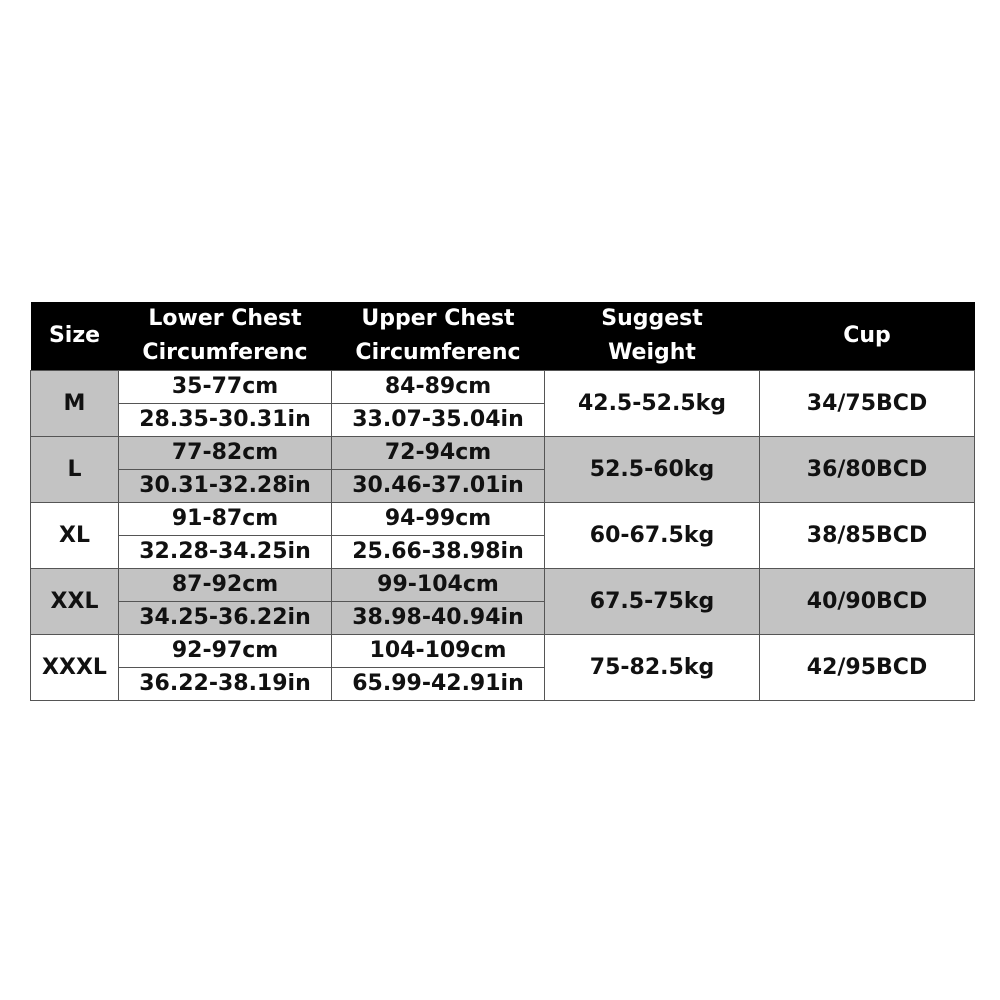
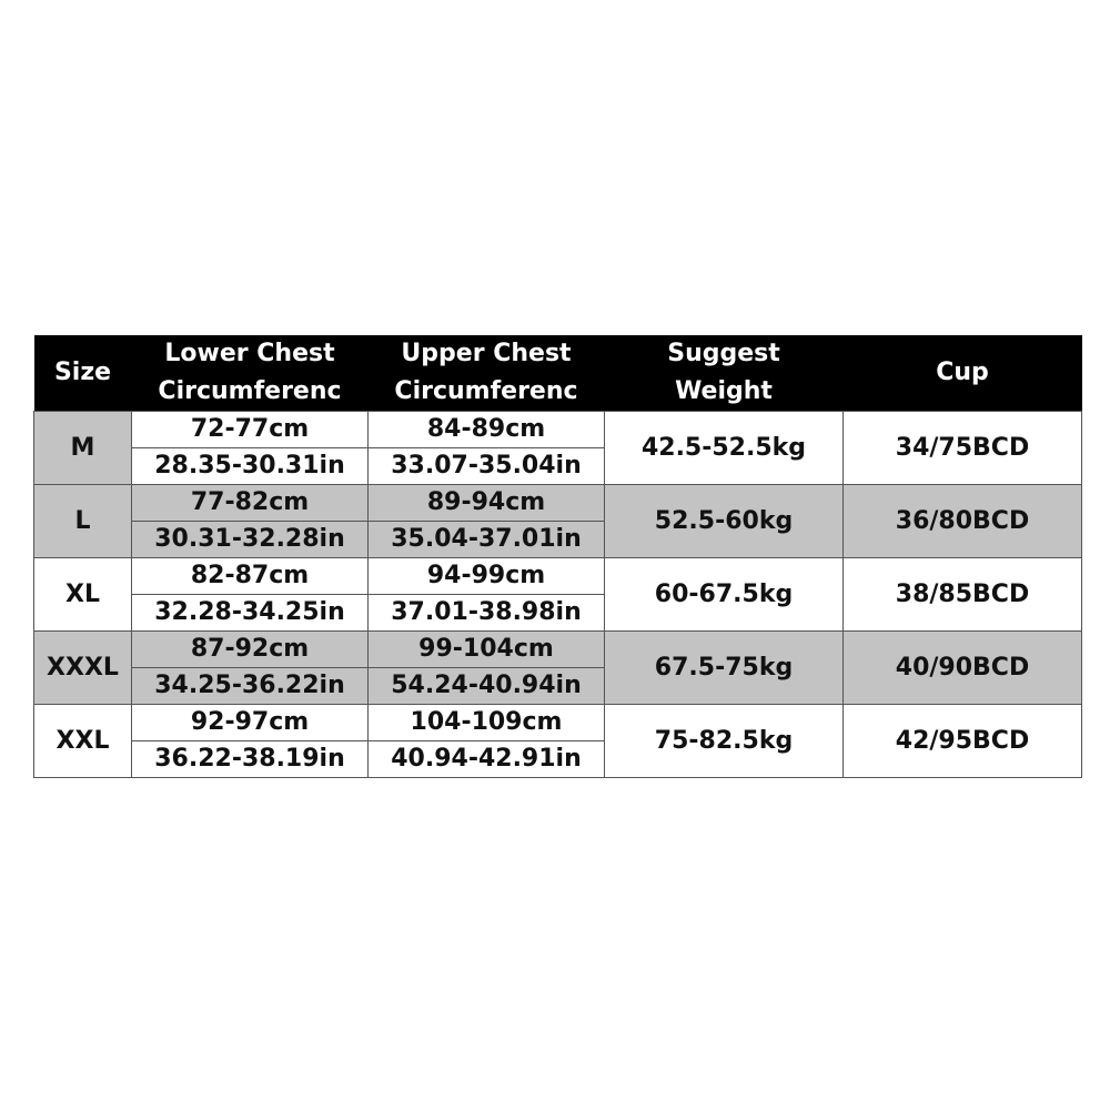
  Size	Lower Chest Circumferenc	Upper Chest Circumferenc	Suggest Weight	Cup
- M	35-77cm	84-89cm	42.5-52.5kg	34/75BCD
+ M	72-77cm	84-89cm	42.5-52.5kg	34/75BCD
  28.35-30.31in	33.07-35.04in
- L	77-82cm	72-94cm	52.5-60kg	36/80BCD
+ L	77-82cm	89-94cm	52.5-60kg	36/80BCD
- 30.31-32.28in	30.46-37.01in
+ 30.31-32.28in	35.04-37.01in
- XL	91-87cm	94-99cm	60-67.5kg	38/85BCD
+ XL	82-87cm	94-99cm	60-67.5kg	38/85BCD
- 32.28-34.25in	25.66-38.98in
+ 32.28-34.25in	37.01-38.98in
- XXL	87-92cm	99-104cm	67.5-75kg	40/90BCD
+ XXXL	87-92cm	99-104cm	67.5-75kg	40/90BCD
- 34.25-36.22in	38.98-40.94in
+ 34.25-36.22in	54.24-40.94in
- XXXL	92-97cm	104-109cm	75-82.5kg	42/95BCD
+ XXL	92-97cm	104-109cm	75-82.5kg	42/95BCD
- 36.22-38.19in	65.99-42.91in
+ 36.22-38.19in	40.94-42.91in
